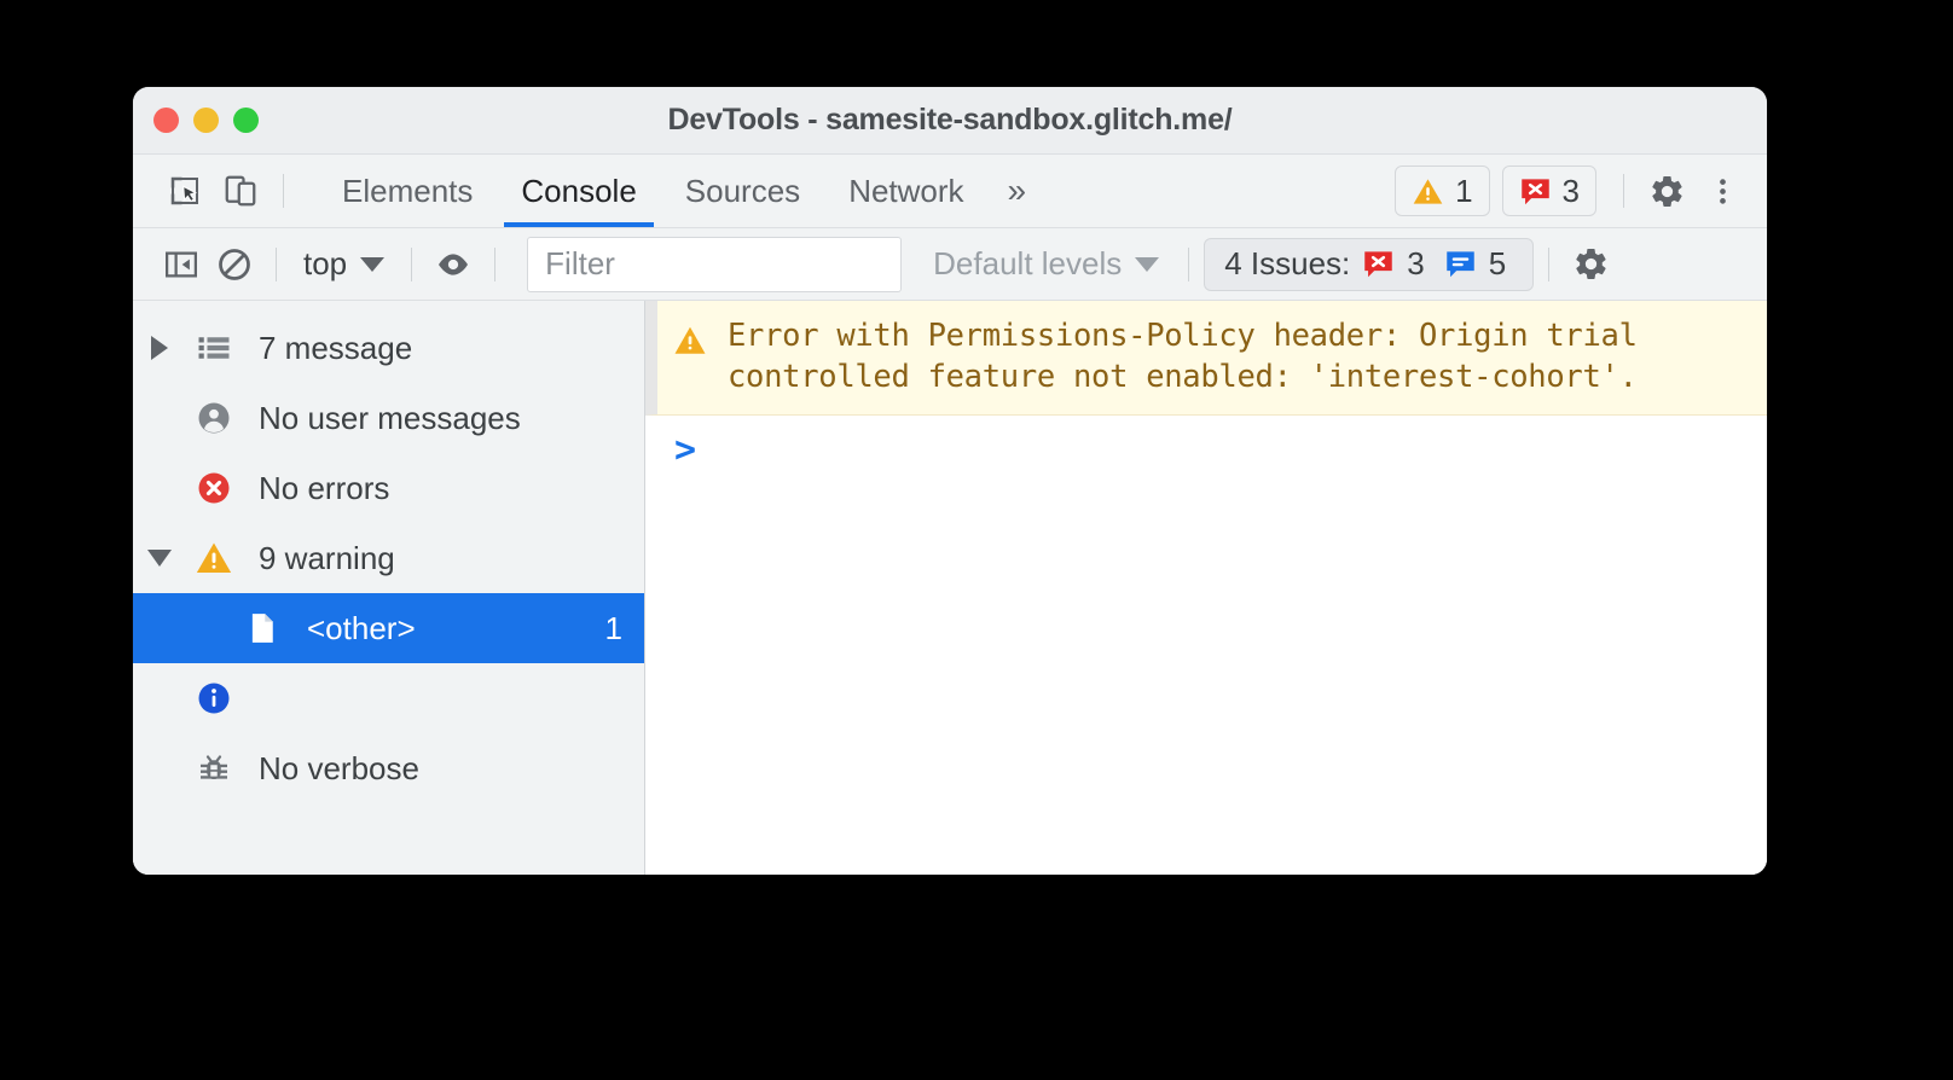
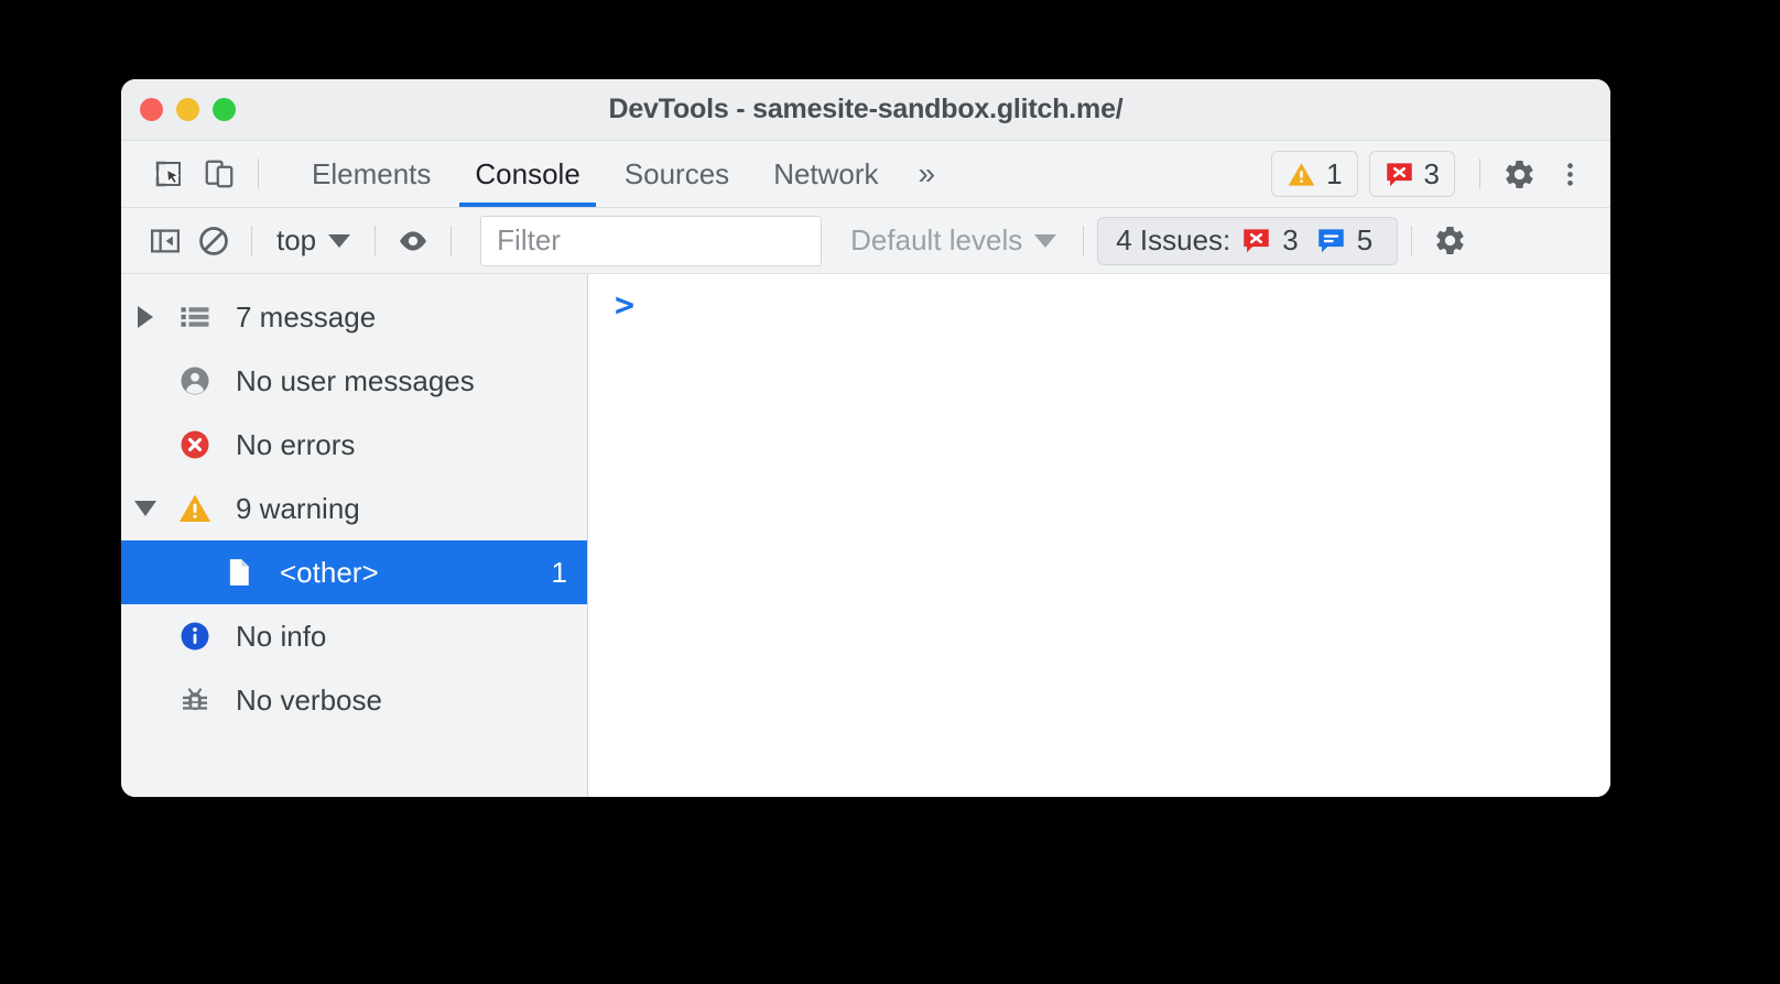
  DevTools - samesite-sandbox.glitch.me/
  Elements
  Console
  Sources
  Network
  »
  1
  3
  top
  Filter
  Default levels
  4 Issues:
  3
  5
  7 message
  No user messages
  No errors
  9 warning
  <other>
  1
+ No info
  No verbose
- Error with Permissions-Policy header: Origin trial
- controlled feature not enabled: 'interest-cohort'.
  >
